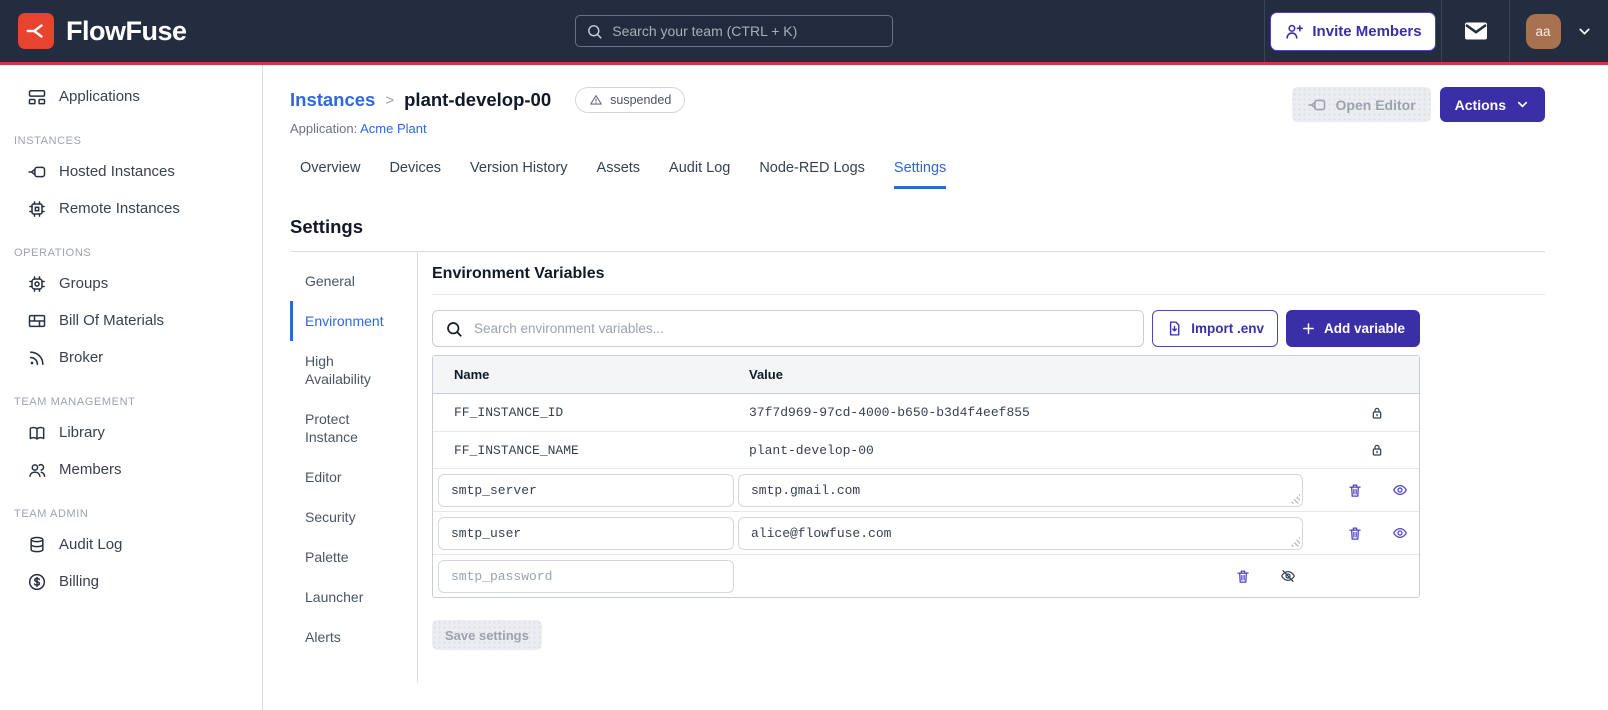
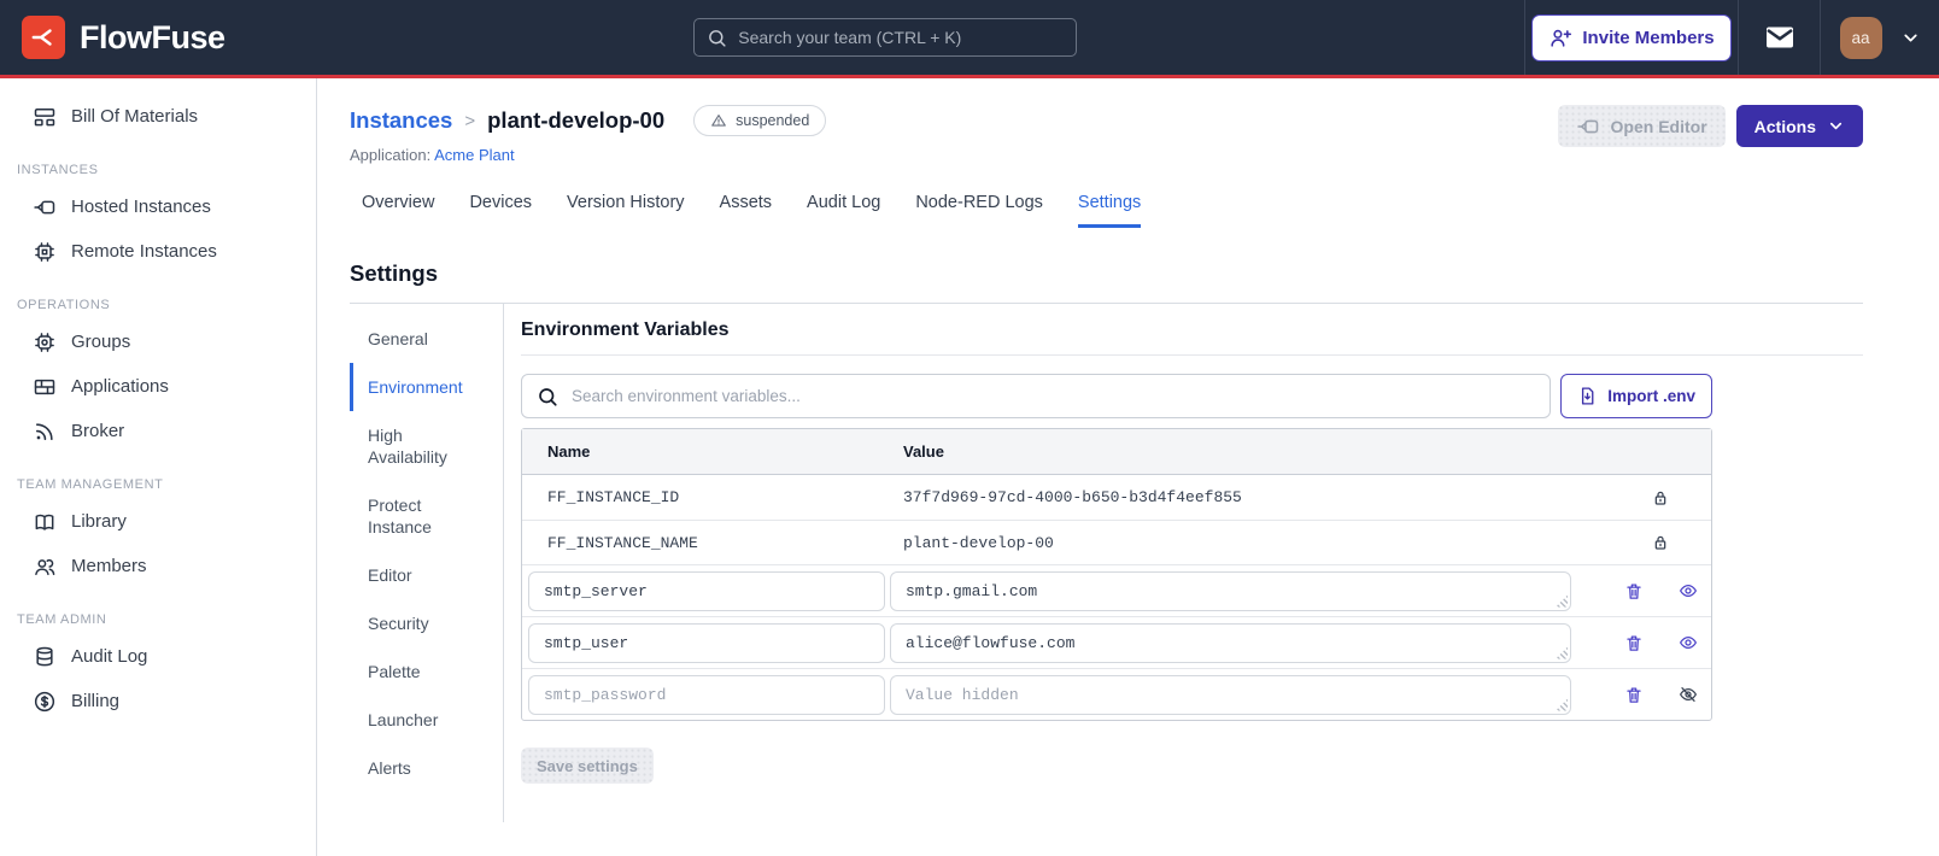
  FlowFuse
  Search your team (CTRL + K)
  Invite Members
  aa
- Applications
+ Bill Of Materials
  INSTANCES
  Hosted Instances
  Remote Instances
  OPERATIONS
  Groups
- Bill Of Materials
+ Applications
  Broker
  TEAM MANAGEMENT
  Library
  Members
  TEAM ADMIN
  Audit Log
  Billing
  Instances
  >
  plant-develop-00
  suspended
  Application: Acme Plant
  Open Editor
  Actions
  Overview
  Devices
  Version History
  Assets
  Audit Log
  Node-RED Logs
  Settings
  Settings
  General
  Environment
  High Availability
  Protect Instance
  Editor
  Security
  Palette
  Launcher
  Alerts
  Environment Variables
  Search environment variables...
  Import .env
- Add variable
  Name
  Value
  FF_INSTANCE_ID
  37f7d969-97cd-4000-b650-b3d4f4eef855
  FF_INSTANCE_NAME
  plant-develop-00
  smtp_server
  smtp.gmail.com
  smtp_user
  alice@flowfuse.com
  smtp_password
+ Value hidden
  Save settings
